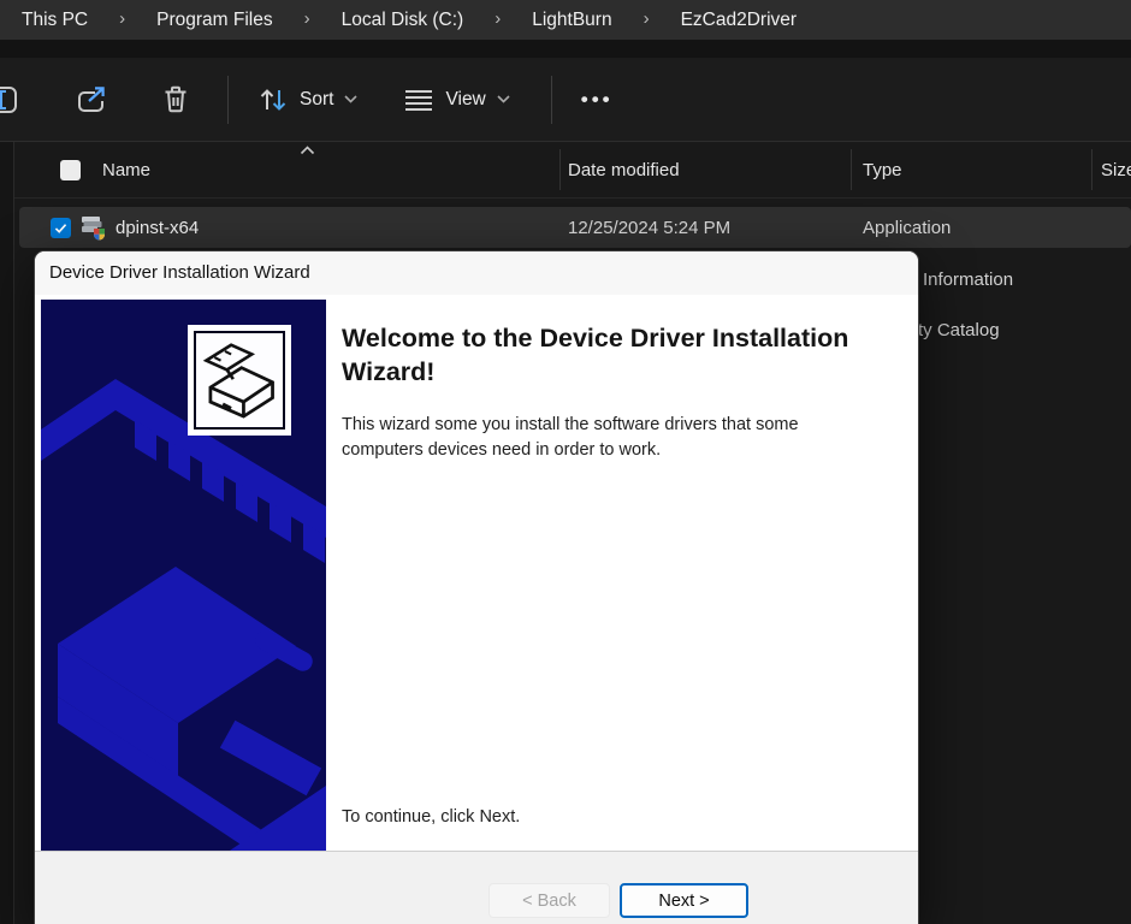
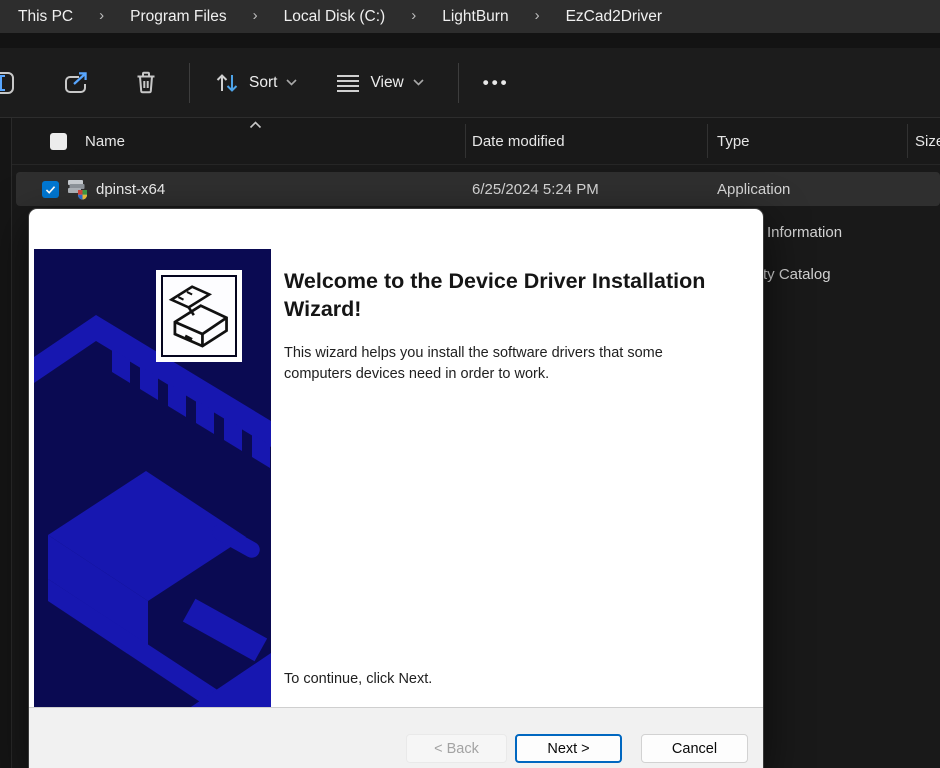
  This PC
  ›
  Program Files
  ›
  Local Disk (C:)
  ›
  LightBurn
  ›
  EzCad2Driver
  Sort
  View
  •••
  Name
  Date modified
  Type
  Siz
  dpinst-x64
- 12/25/2024 5:24 PM
+ 6/25/2024 5:24 PM
  Application
  Information
  ty Catalog
- Device Driver Installation Wizard
  Welcome to the Device Driver Installation Wizard!
- This wizard some you install the software drivers that some computers devices need in order to work.
+ This wizard helps you install the software drivers that some computers devices need in order to work.
  To continue, click Next.
  < Back
  Next >
+ Cancel
